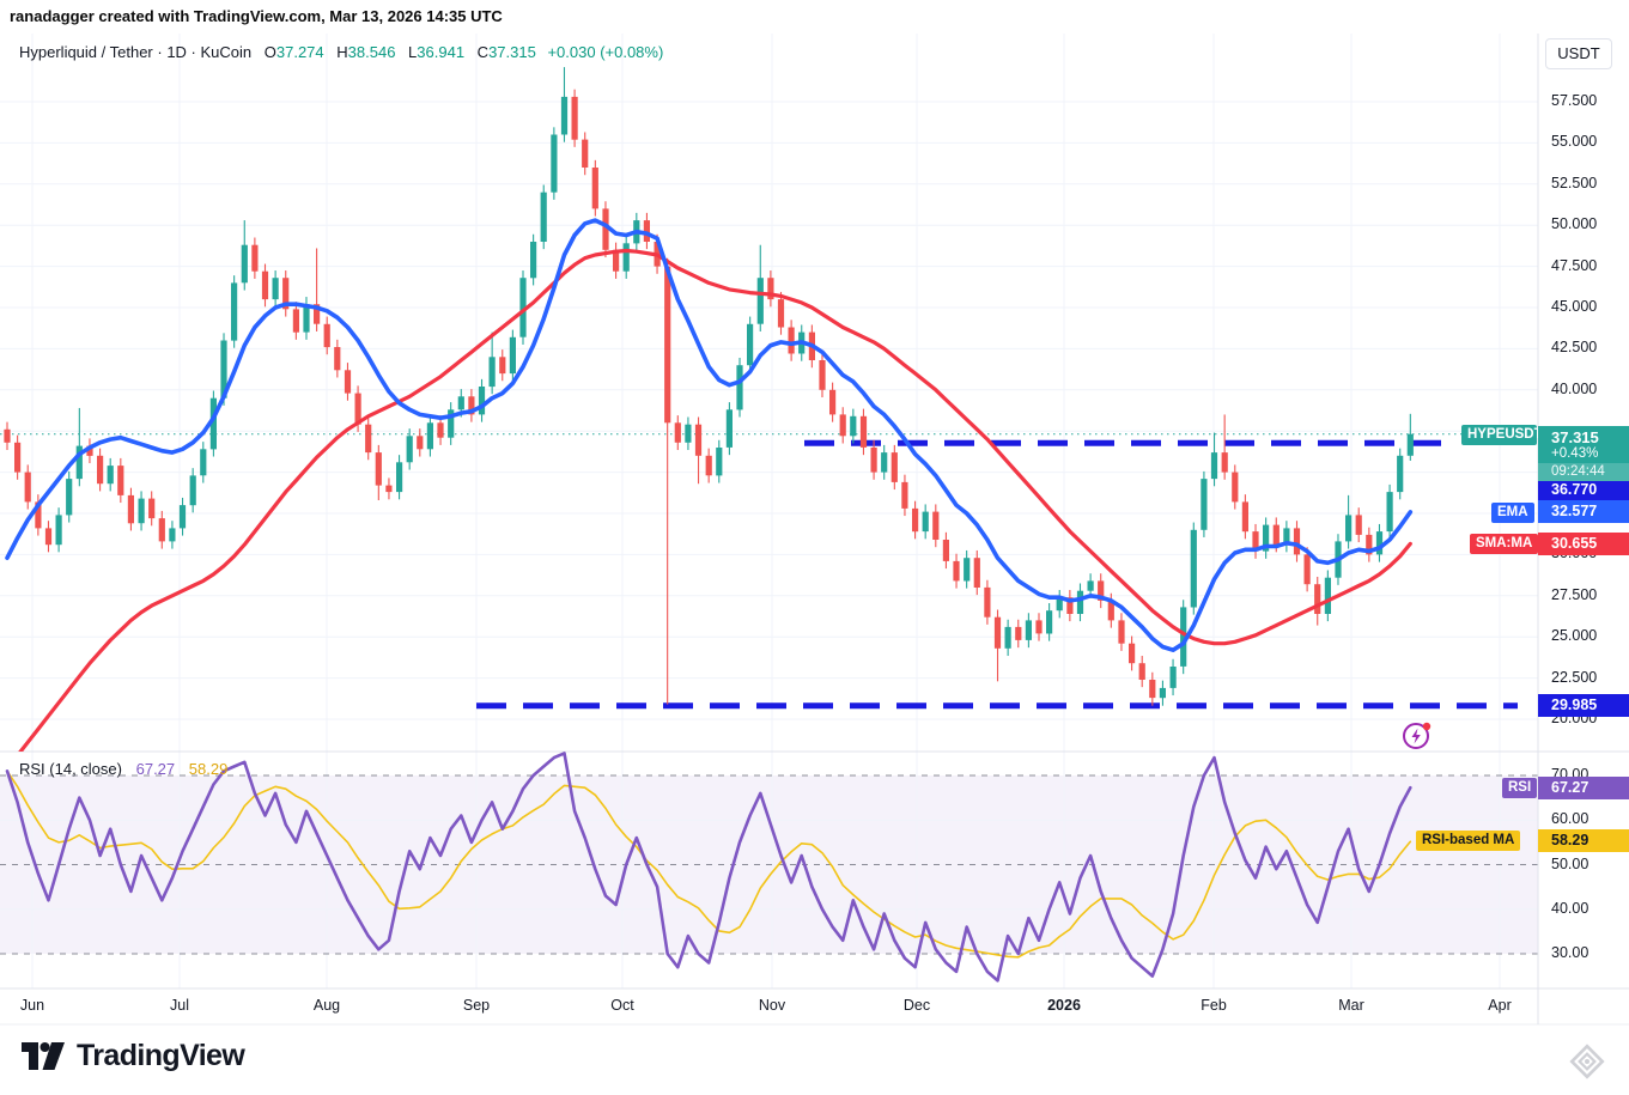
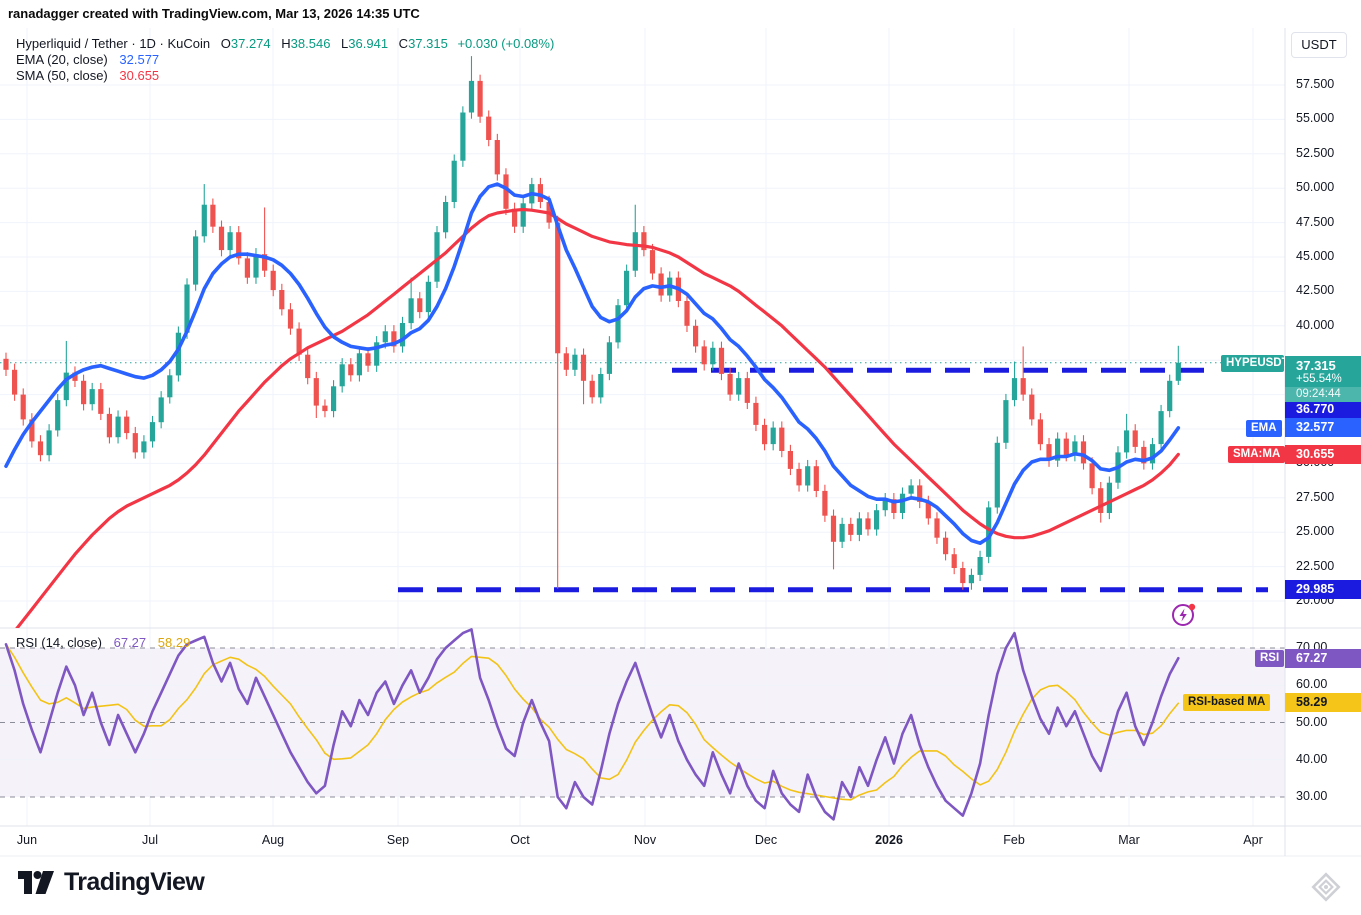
  ranadagger created with TradingView.com, Mar 13, 2026 14:35 UTC
  Hyperliquid / Tether · 1D · KuCoin O37.274 H38.546 L36.941 C37.315 +0.030 (+0.08%)
+ EMA (20, close) 32.577
+ SMA (50, close) 30.655
  RSI (14, close) 67.27 58.29
  USDT
  57.500
  55.000
  52.500
  50.000
  47.500
  45.000
  42.500
  40.000
  27.500
  25.000
  22.500
  20.000
  70.00
  60.00
  50.00
  40.00
  30.00
  Jun
  Jul
  Aug
  Sep
  Oct
  Nov
  Dec
  2026
  Feb
  Mar
  Apr
  HYPEUSD
  37.315
- +0.43%
+ +55.54%
  09:24:44
  36.770
  EMA
  32.577
  SMA:MA
  30.655
  29.985
  RSI
  67.27
  RSI-based MA
  58.29
  TradingView
